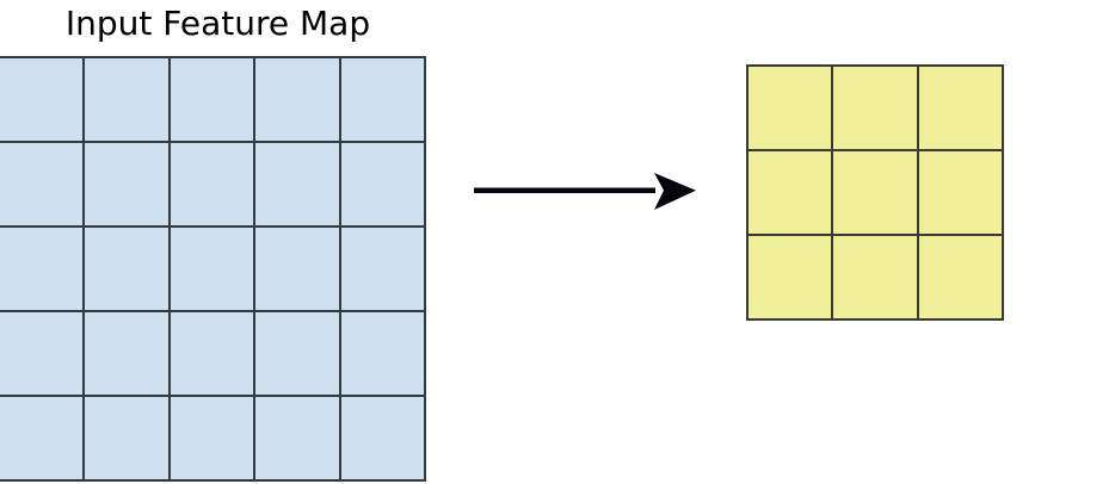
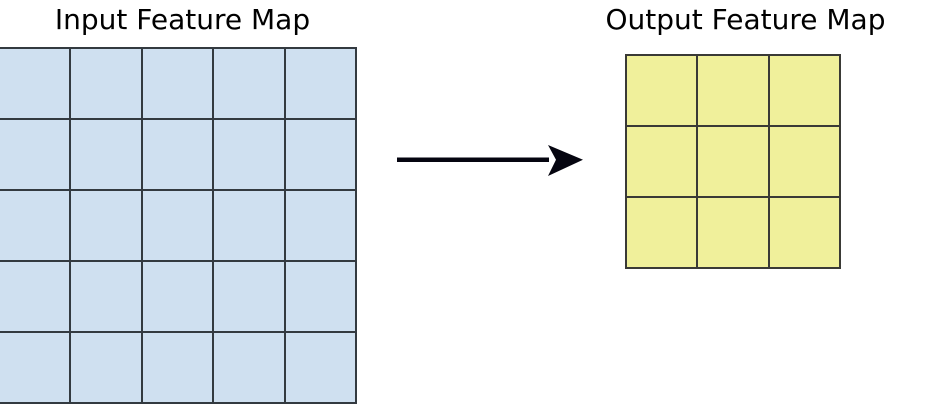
  Input Feature Map
+ Output Feature Map
